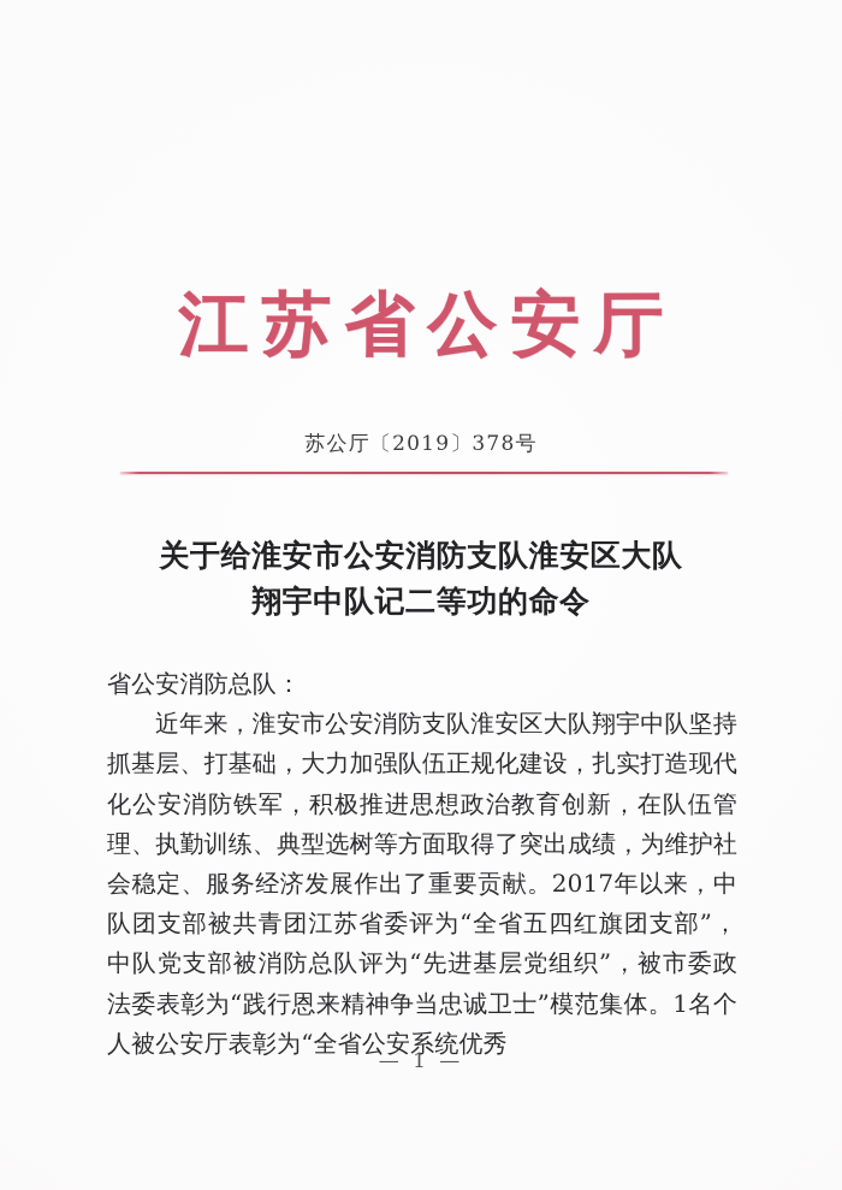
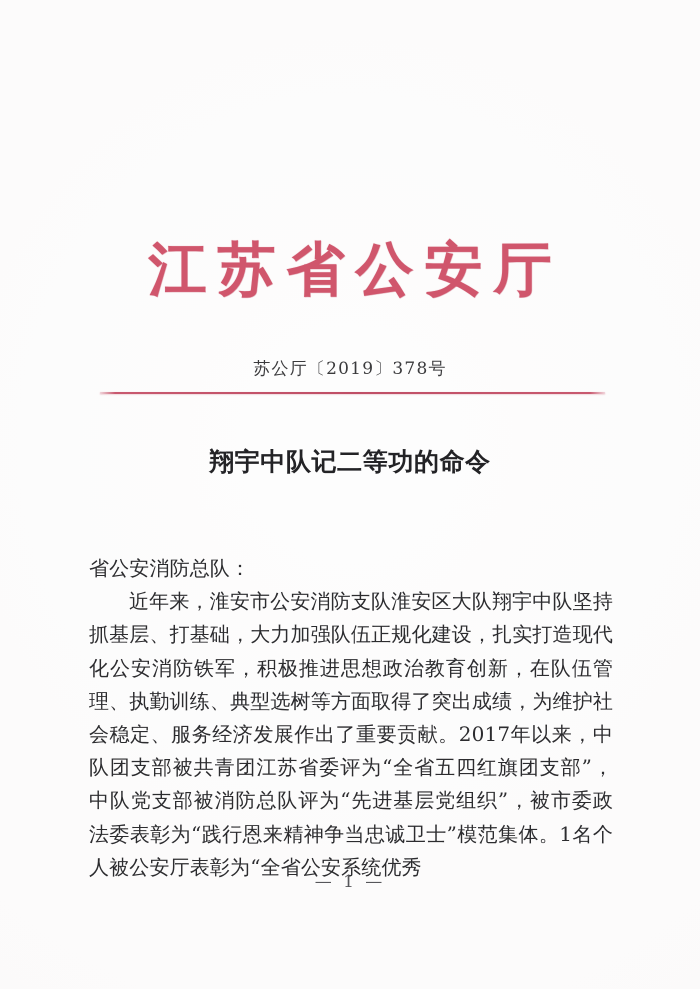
  江苏省公安厅
  苏公厅〔2019〕378号
- 关于给淮安市公安消防支队淮安区大队
  翔宇中队记二等功的命令
  省公安消防总队：
  近年来，淮安市公安消防支队淮安区大队翔宇中队坚持抓基层、打基础，大力加强队伍正规化建设，扎实打造现代化公安消防铁军，积极推进思想政治教育创新，在队伍管理、执勤训练、典型选树等方面取得了突出成绩，为维护社会稳定、服务经济发展作出了重要贡献。2017年以来，中队团支部被共青团江苏省委评为“全省五四红旗团支部”，中队党支部被消防总队评为“先进基层党组织”，被市委政法委表彰为“践行恩来精神争当忠诚卫士”模范集体。1名个人被公安厅表彰为“全省公安系统优秀
  — 1 —
